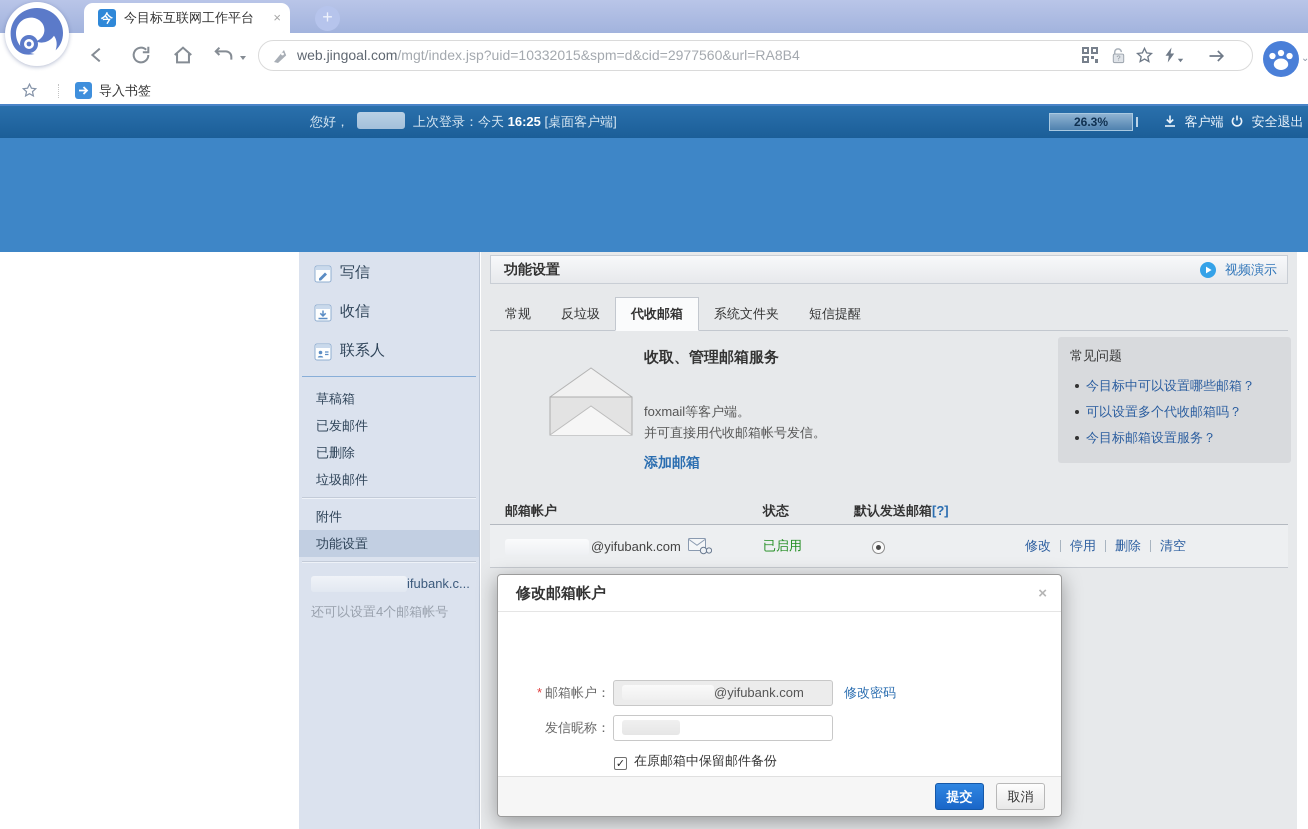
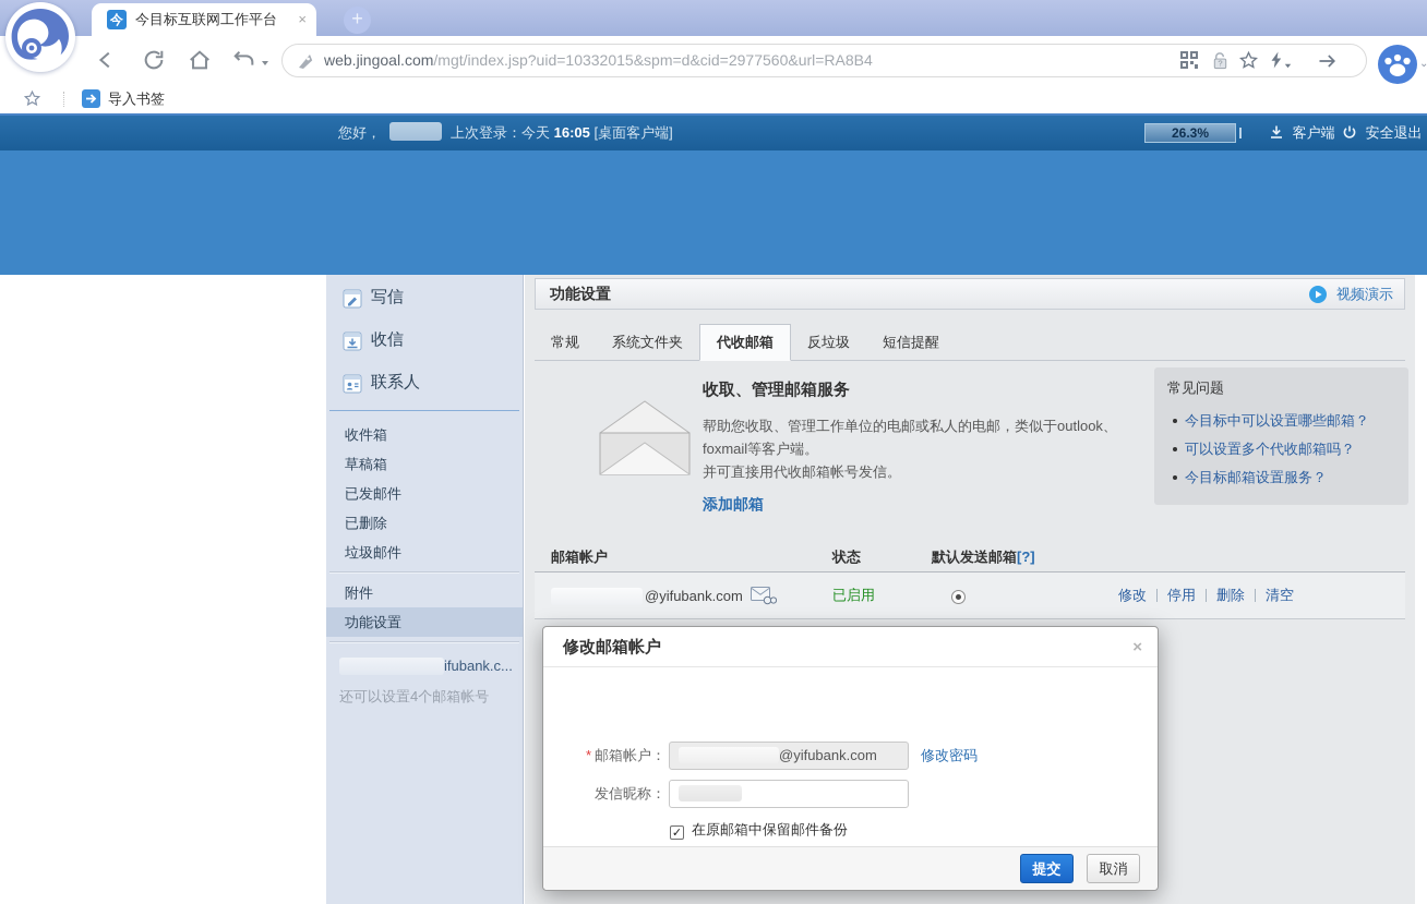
  今
  今目标互联网工作平台
  ×
  +
  web.jingoal.com/mgt/index.jsp?uid=10332015&spm=d&cid=2977560&url=RA8B4
  ?
  ⌄
  导入书签
- 您好， 上次登录：今天 16:25 [桌面客户端]
+ 您好， 上次登录：今天 16:05 [桌面客户端]
  26.3%
  客户端
  安全退出
  写信
  收信
  联系人
+ 收件箱
  草稿箱
  已发邮件
  已删除
  垃圾邮件
  附件
  功能设置
  ifubank.c...
  还可以设置4个邮箱帐号
  功能设置
  视频演示
  常规
- 反垃圾
+ 系统文件夹
  代收邮箱
- 系统文件夹
+ 反垃圾
  短信提醒
  收取、管理邮箱服务
+ 帮助您收取、管理工作单位的电邮或私人的电邮，类似于outlook、
  foxmail等客户端。
  并可直接用代收邮箱帐号发信。
  添加邮箱
  常见问题
  今目标中可以设置哪些邮箱？
  可以设置多个代收邮箱吗？
  今目标邮箱设置服务？
  邮箱帐户
  状态
  默认发送邮箱[?]
  @yifubank.com
  已启用
  修改 停用 删除 清空
  修改邮箱帐户
  ×
  * 邮箱帐户：
  @yifubank.com
  修改密码
  发信昵称：
  ✓ 在原邮箱中保留邮件备份
  提交
  取消
